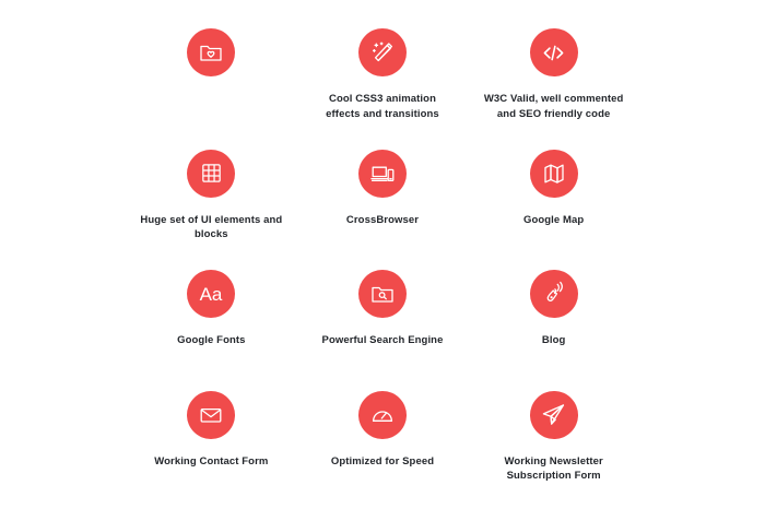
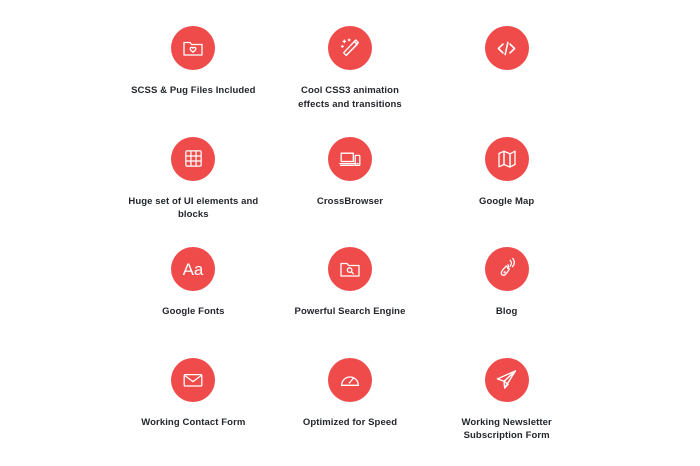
+ SCSS & Pug Files Included
  Cool CSS3 animation effects and transitions
- W3C Valid, well commented and SEO friendly code
  Huge set of UI elements and blocks
  CrossBrowser
  Google Map
  Aa
  Google Fonts
  Powerful Search Engine
  Blog
  Working Contact Form
  Optimized for Speed
  Working Newsletter Subscription Form
